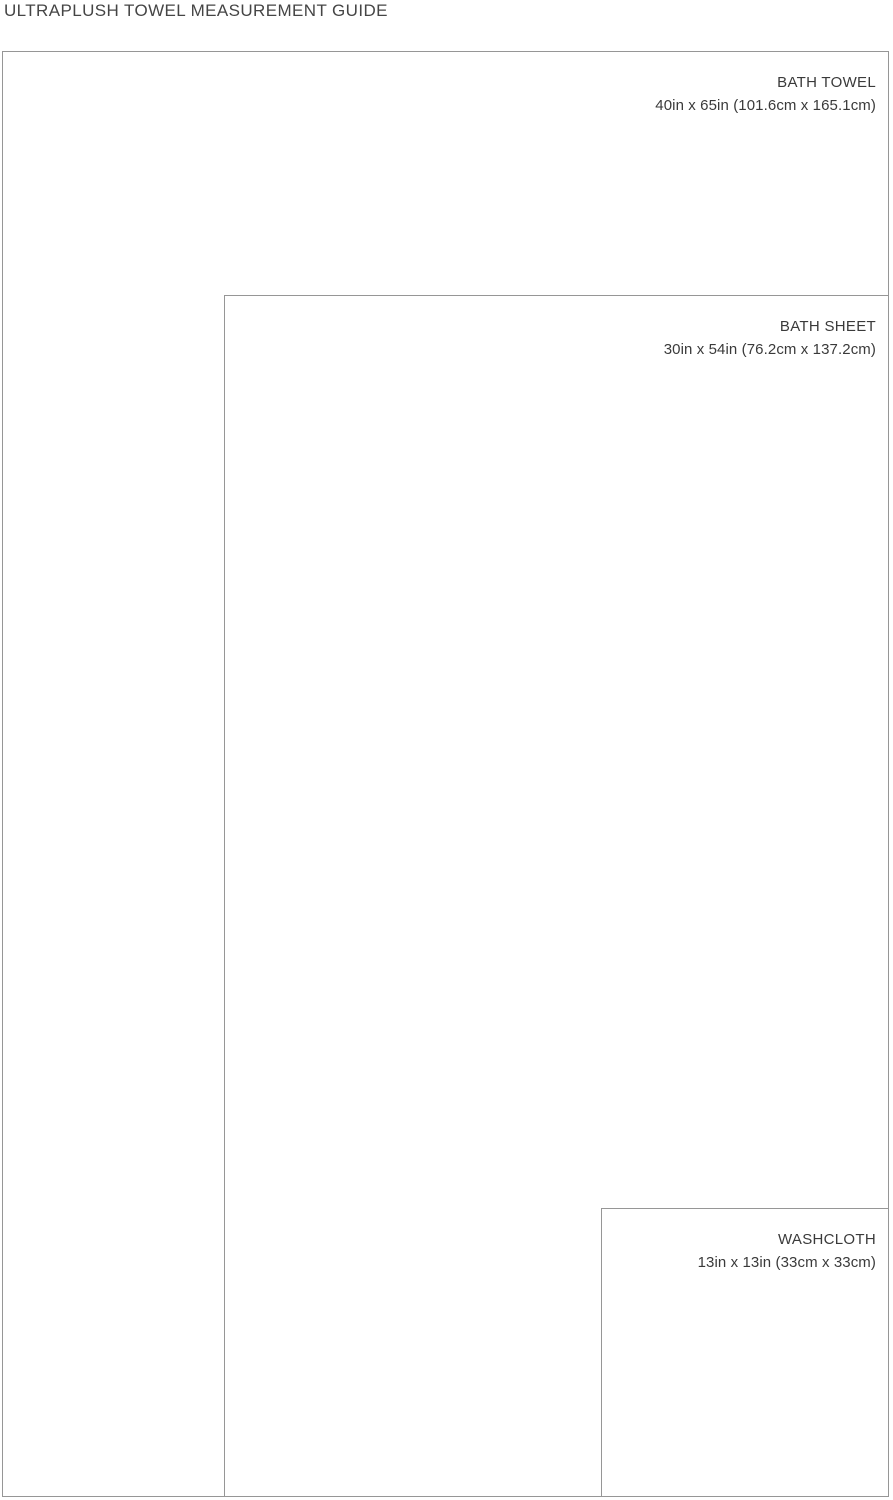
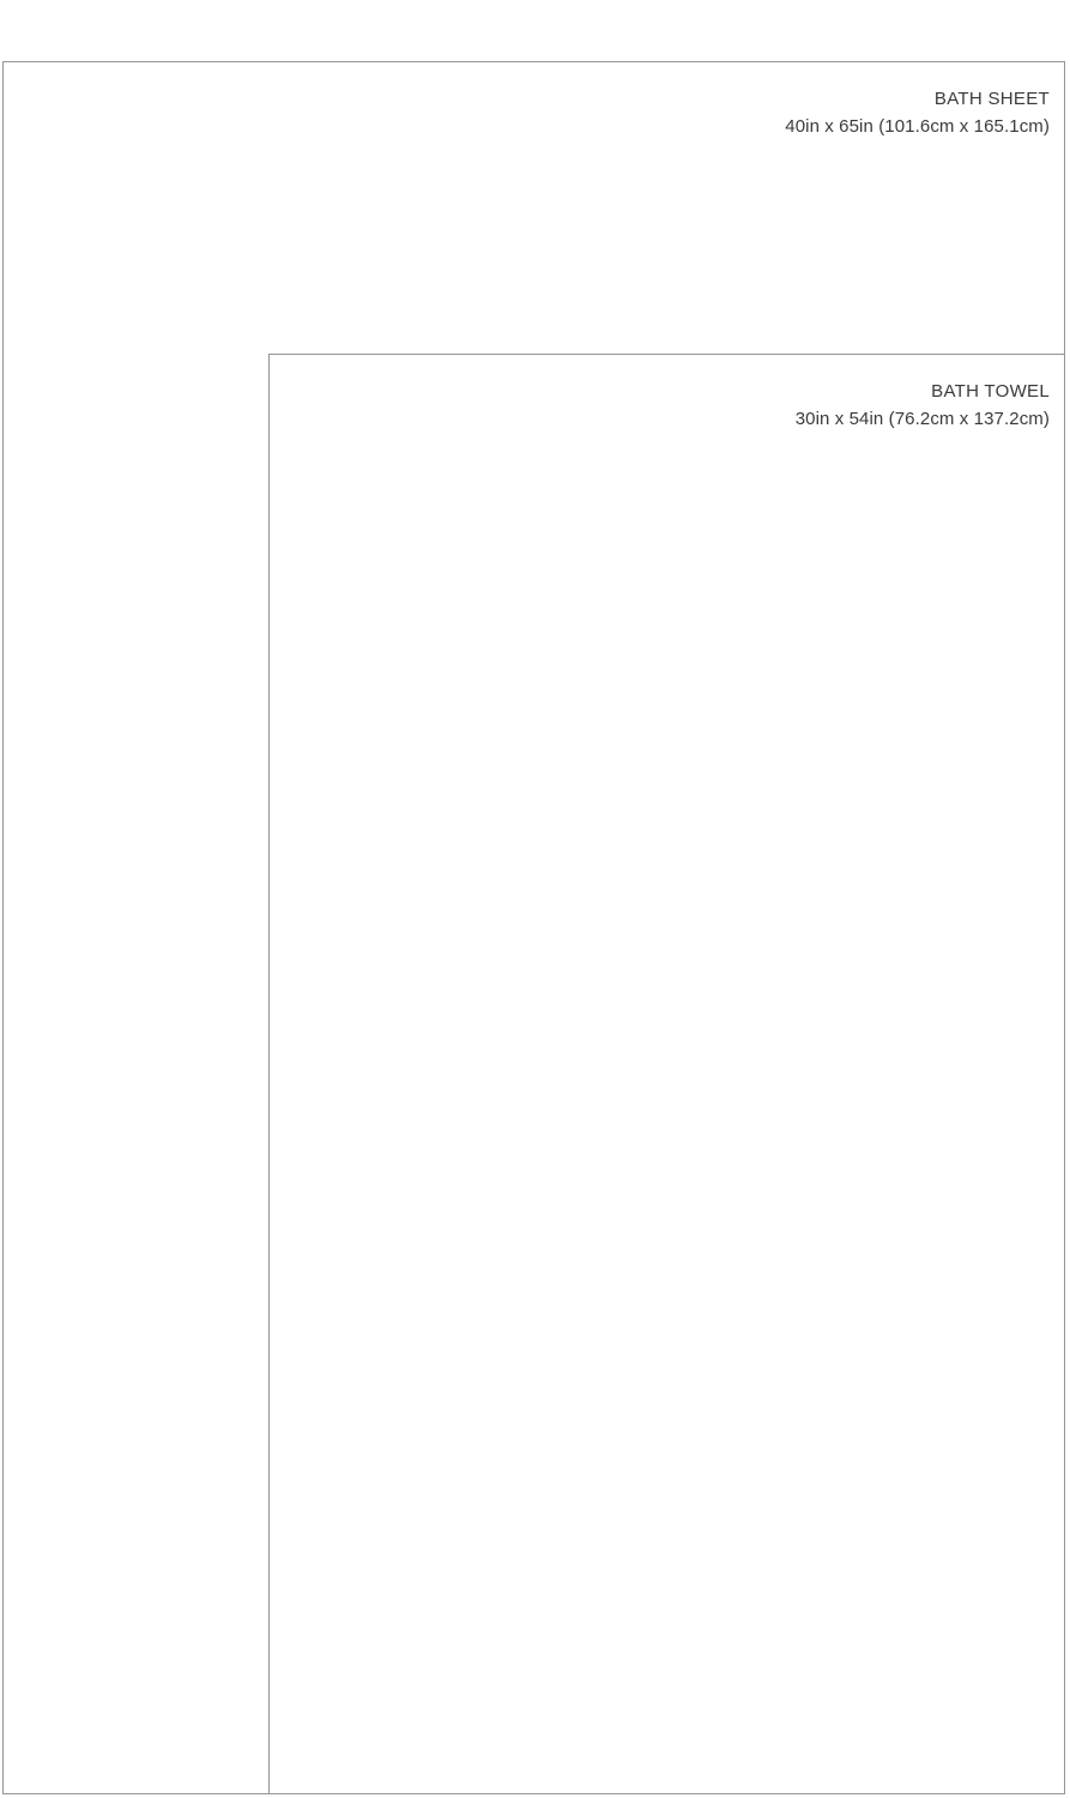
- ULTRAPLUSH TOWEL MEASUREMENT GUIDE
- BATH TOWEL
+ BATH SHEET
  40in x 65in (101.6cm x 165.1cm)
- BATH SHEET
+ BATH TOWEL
  30in x 54in (76.2cm x 137.2cm)
- WASHCLOTH
- 13in x 13in (33cm x 33cm)
